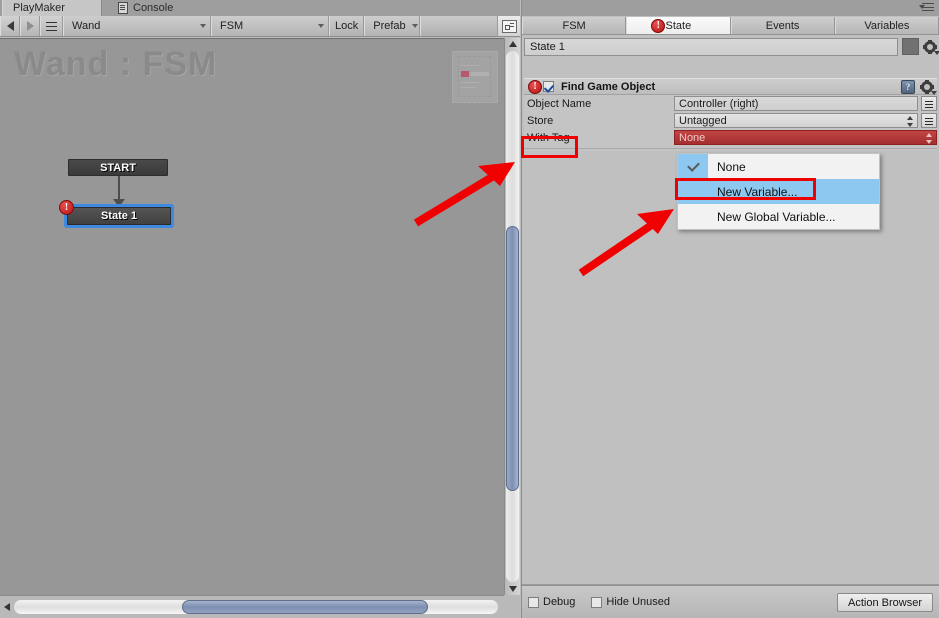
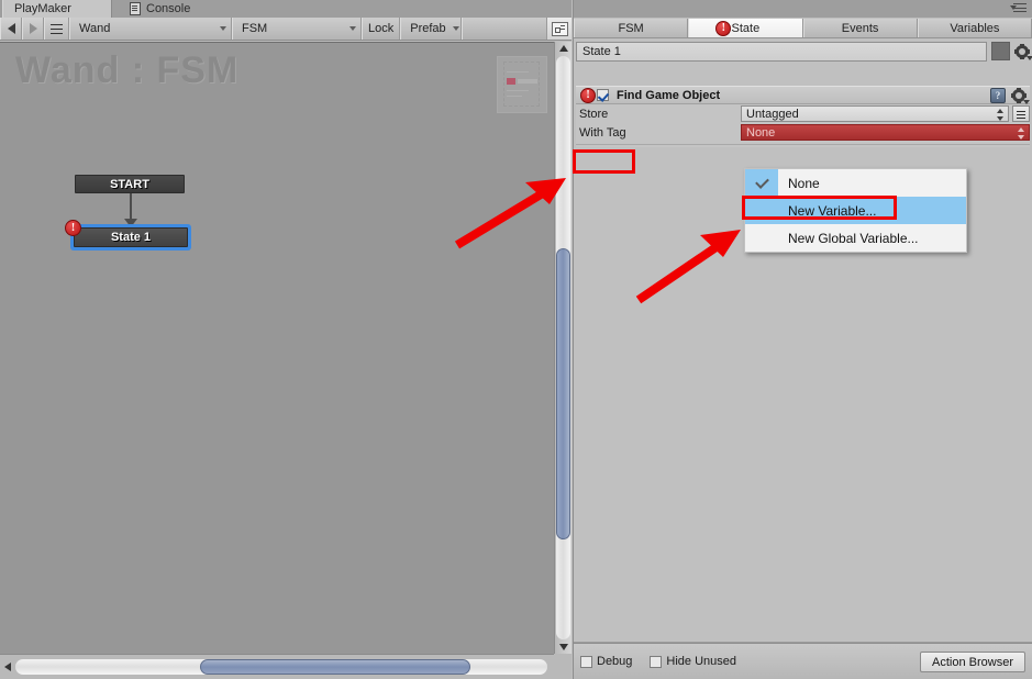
  PlayMaker
  Console
  Wand
  FSM
  Lock
  Prefab
  Wand : FSM
  START
  State 1
  !
  FSM
  !
  State
  Events
  Variables
  State 1
  !
  Find Game Object
  ?
- Object Name
- Controller (right)
  Store
  Untagged
  With Tag
  None
  Debug
  Hide Unused
  Action Browser
  None
  New Variable...
  New Global Variable...
